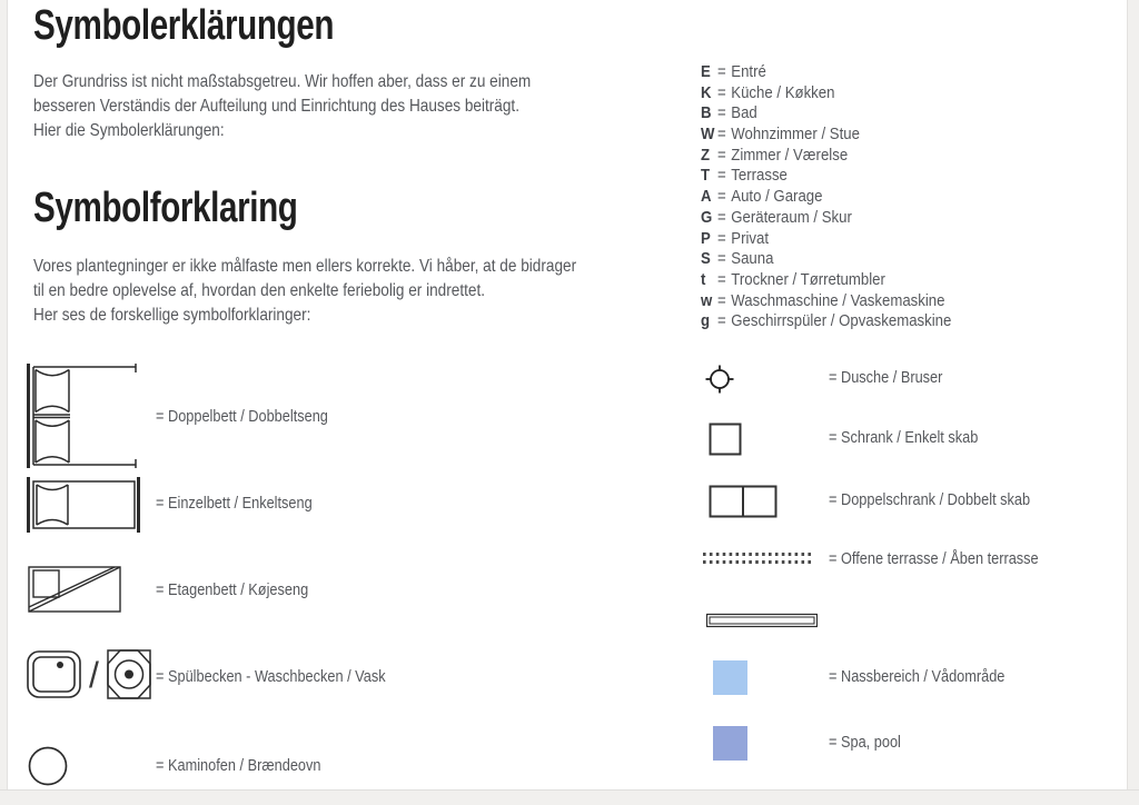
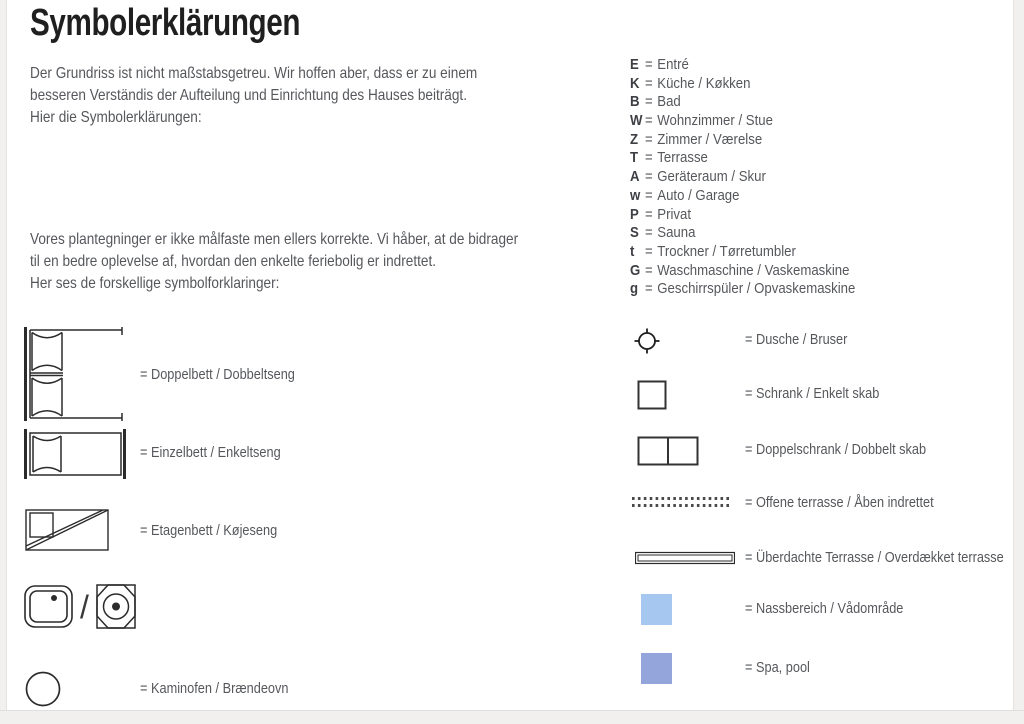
  Symbolerklärungen
  Der Grundriss ist nicht maßstabsgetreu. Wir hoffen aber, dass er zu einem
  besseren Verständis der Aufteilung und Einrichtung des Hauses beiträgt.
  Hier die Symbolerklärungen:
- Symbolforklaring
  Vores plantegninger er ikke målfaste men ellers korrekte. Vi håber, at de bidrager
  til en bedre oplevelse af, hvordan den enkelte feriebolig er indrettet.
  Her ses de forskellige symbolforklaringer:
  = Doppelbett / Dobbeltseng
  = Einzelbett / Enkeltseng
  = Etagenbett / Køjeseng
  /
- = Spülbecken - Waschbecken / Vask
  = Kaminofen / Brændeovn
  E
  =
  Entré
  K
  =
  Küche / Køkken
  B
  =
  Bad
  W
  =
  Wohnzimmer / Stue
  Z
  =
  Zimmer / Værelse
  T
  =
  Terrasse
  A
  =
- Auto / Garage
+ Geräteraum / Skur
- G
+ w
  =
- Geräteraum / Skur
+ Auto / Garage
  P
  =
  Privat
  S
  =
  Sauna
  t
  =
  Trockner / Tørretumbler
- w
+ G
  =
  Waschmaschine / Vaskemaskine
  g
  =
  Geschirrspüler / Opvaskemaskine
  = Dusche / Bruser
  = Schrank / Enkelt skab
  = Doppelschrank / Dobbelt skab
- = Offene terrasse / Åben terrasse
+ = Offene terrasse / Åben indrettet
+ = Überdachte Terrasse / Overdækket terrasse
  = Nassbereich / Vådområde
  = Spa, pool
